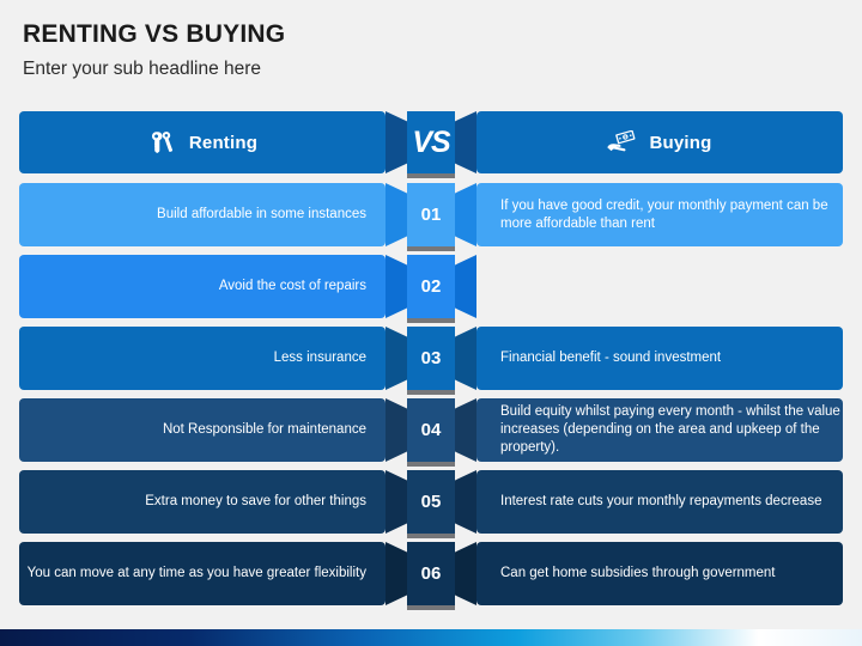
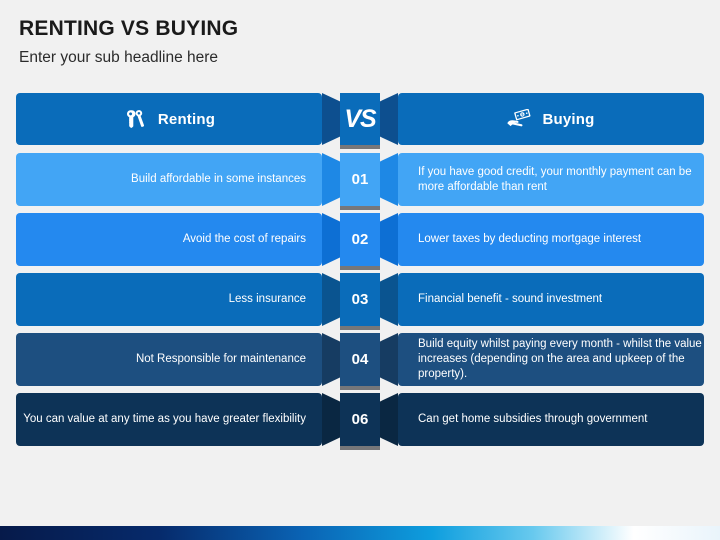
  RENTING VS BUYING
  Enter your sub headline here
  Renting
  VS
  Buying
  Build affordable in some instances
  01
  If you have good credit, your monthly payment can be more affordable than rent
  Avoid the cost of repairs
  02
+ Lower taxes by deducting mortgage interest
  Less insurance
  03
  Financial benefit - sound investment
  Not Responsible for maintenance
  04
  Build equity whilst paying every month - whilst the value increases (depending on the area and upkeep of the property).
- Extra money to save for other things
- 05
- Interest rate cuts your monthly repayments decrease
- You can move at any time as you have greater flexibility
+ You can value at any time as you have greater flexibility
  06
  Can get home subsidies through government
